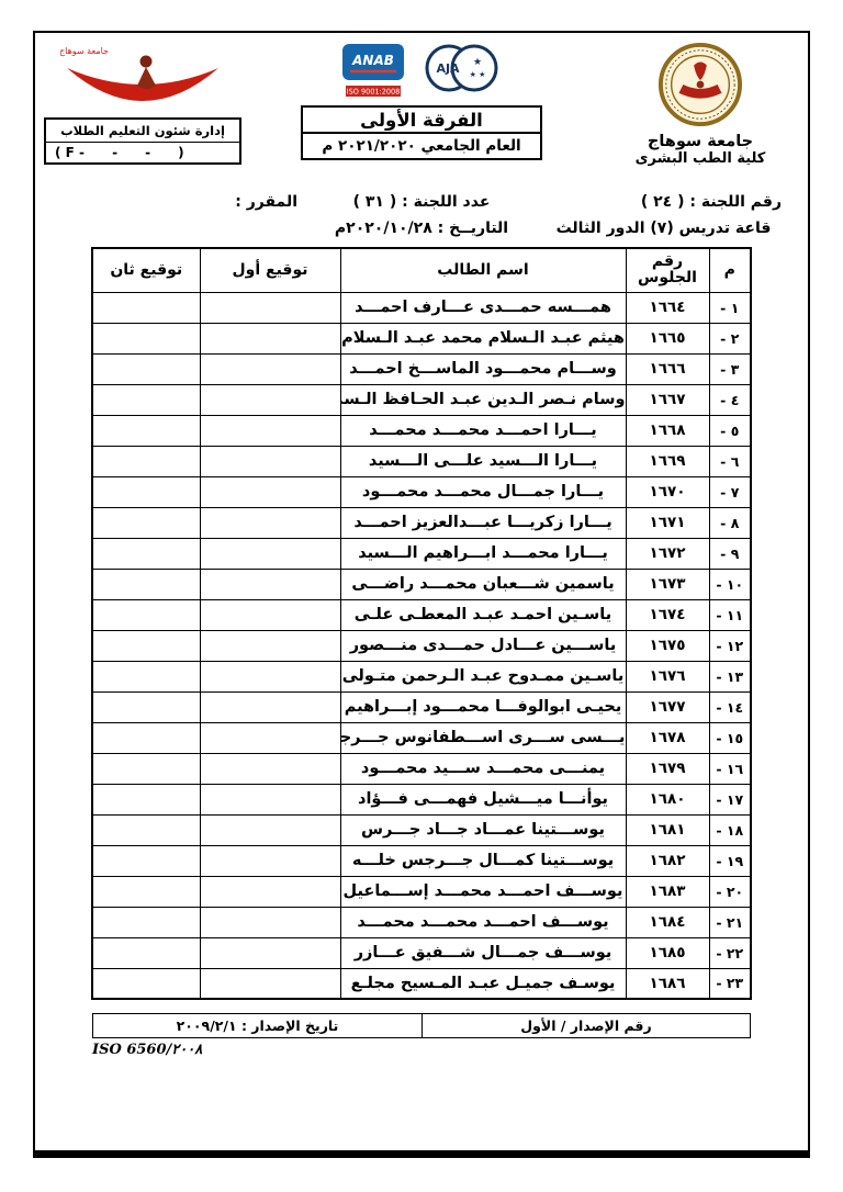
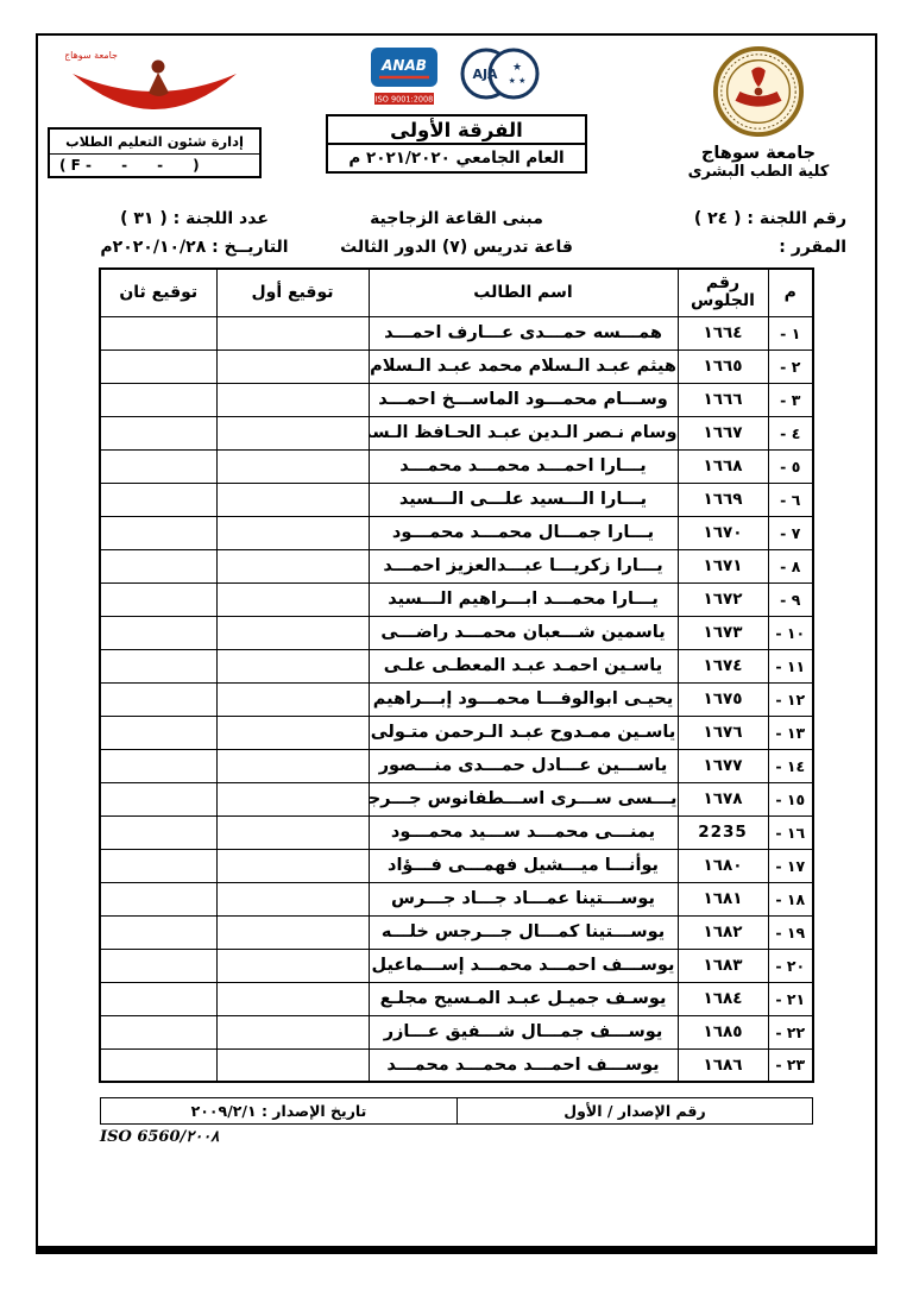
  جامعة سوهاج
  كلية الطب البشرى
  ANAB
  ISO 9001:2008
  AJA
  ★
  ★ ★
  الفرقة الأولى
  العام الجامعي ٢٠٢١/٢٠٢٠ م
  جامعة سوهاج
  إدارة شئون التعليم الطلاب
  ( F - - - )
  رقم اللجنة : ( ٢٤ )
+ مبنى القاعة الزجاجية
  عدد اللجنة : ( ٣١ )
  المقرر :
  قاعة تدريس (٧) الدور الثالث
  التاريــخ : ٢٠٢٠/١٠/٢٨م
  م	رقم الجلوس	اسم الطالب	توقيع أول	توقيع ثان
  ١ -	١٦٦٤	همـــسه حمـــدى عـــارف احمـــد
  ٢ -	١٦٦٥	هيثم عبـد الـسلام محمد عبـد الـسلام
  ٣ -	١٦٦٦	وســـام محمـــود الماســـخ احمـــد
  ٤ -	١٦٦٧	وسام نـصر الـدين عبـد الحـافظ الـس
  ٥ -	١٦٦٨	يـــارا احمـــد محمـــد محمـــد
  ٦ -	١٦٦٩	يـــارا الـــسيد علـــى الـــسيد
  ٧ -	١٦٧٠	يـــارا جمـــال محمـــد محمـــود
  ٨ -	١٦٧١	يـــارا زكريـــا عبـــدالعزيز احمـــد
  ٩ -	١٦٧٢	يـــارا محمـــد ابـــراهيم الـــسيد
  ١٠ -	١٦٧٣	ياسمين شـــعبان محمـــد راضـــى
  ١١ -	١٦٧٤	ياسـين احمـد عبـد المعطـى علـى
- ١٢ -	١٦٧٥	ياســـين عـــادل حمـــدى منـــصور
+ ١٢ -	١٦٧٥	يحيـى ابوالوفـــا محمـــود إبـــراهيم
  ١٣ -	١٦٧٦	ياسـين ممـدوح عبـد الـرحمن متـولى
- ١٤ -	١٦٧٧	يحيـى ابوالوفـــا محمـــود إبـــراهيم
+ ١٤ -	١٦٧٧	ياســـين عـــادل حمـــدى منـــصور
  ١٥ -	١٦٧٨	يـــسى ســـرى اســـطفانوس جـــرج
- ١٦ -	١٦٧٩	يمنـــى محمـــد ســـيد محمـــود
+ ١٦ -	2235	يمنـــى محمـــد ســـيد محمـــود
  ١٧ -	١٦٨٠	يوأنـــا ميـــشيل فهمـــى فـــؤاد
  ١٨ -	١٦٨١	يوســـتينا عمـــاد جـــاد جـــرس
  ١٩ -	١٦٨٢	يوســـتينا كمـــال جـــرجس خلـــه
  ٢٠ -	١٦٨٣	يوســـف احمـــد محمـــد إســـماعيل
- ٢١ -	١٦٨٤	يوســـف احمـــد محمـــد محمـــد
+ ٢١ -	١٦٨٤	يوسـف جميـل عبـد المـسيح مجلـع
  ٢٢ -	١٦٨٥	يوســـف جمـــال شـــفيق عـــازر
- ٢٣ -	١٦٨٦	يوسـف جميـل عبـد المـسيح مجلـع
+ ٢٣ -	١٦٨٦	يوســـف احمـــد محمـــد محمـــد
  رقم الإصدار / الأول
  تاريخ الإصدار : ٢٠٠٩/٢/١
  ISO 6560/٢٠٠٨
